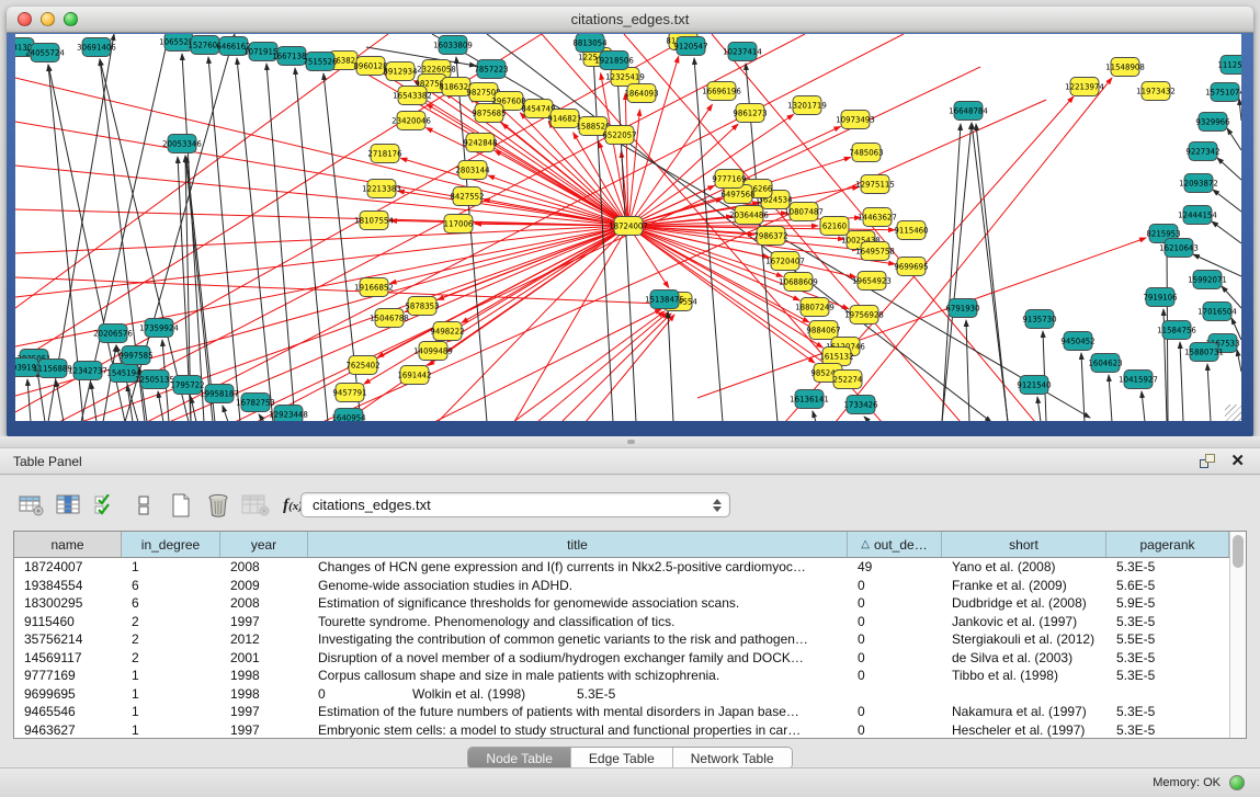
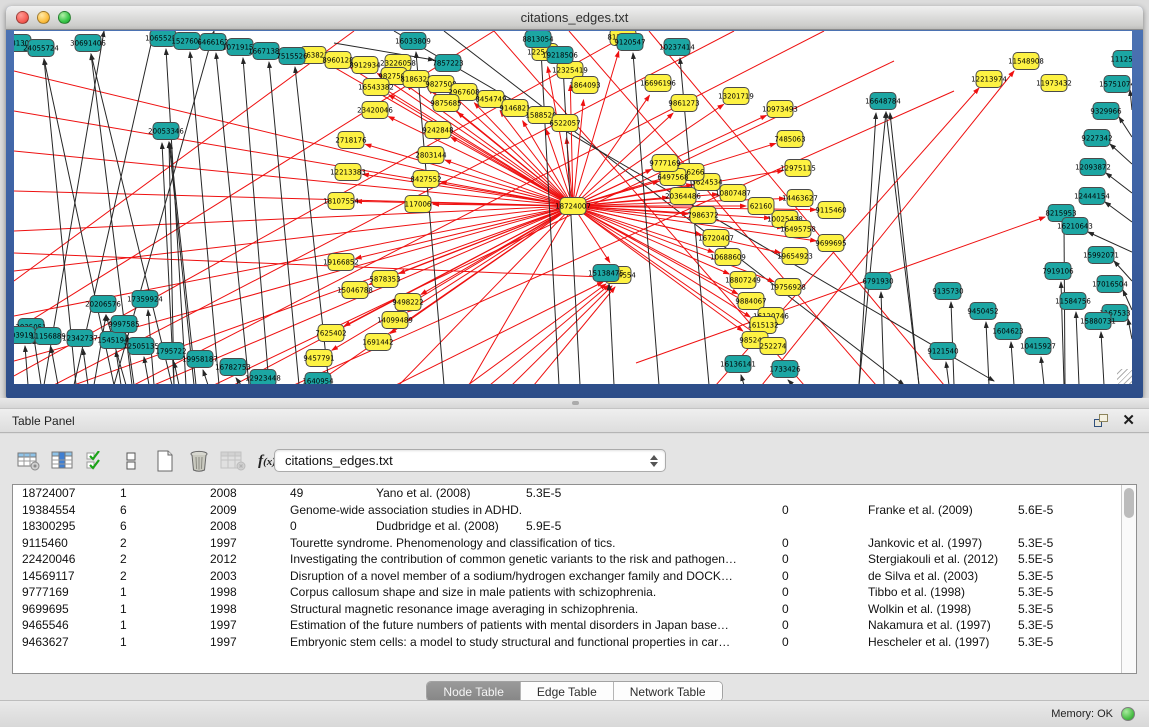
  citations_edges.txt
  8960128
  8912934
  23226058
  98275
  16543382
  818632
  982750
  2967608
  9875685
  845474
  914682
  158852
  6522057
  23420046
  2718176
  9242848
  2803144
  12213383
  8427552
  18107554
  117006
  12325419
  1864093
  16696196
  9861273
  13201719
  10973493
  7485063
  12975115
  14463627
  9115460
  10025438
  16495758
  9699695
  19654923
  62160
  10807487
  3624534
  6497568
  9777169
  20364486
  7986372
  16720407
  10688609
  18807249
  19756928
  9884067
  1615132
  98524
  252274
  19166852
  5878353
  15046788
  9498222
  14099489
  7625402
  1691442
  9457791
  12213974
  11548908
  11973432
  24055724
  30691406
  106552
  152760
  6466162
  1071915
  1667138
  7515526
  16033809
  7857223
  8813054
  19218506
  20053346
  9120547
  10237414
  16648784
  11125
  1575107
  9329966
  9227342
  12093872
  12444154
  8215953
  16210643
  15992071
  17016504
  67533
  03919
  11156889
  12342737
  20206576
  1545194
  9997585
  17359924
  12505135
  1795722
  19958187
  16782753
  12923448
  1640954
  15138475
  16136141
  1733426
  6791930
  9135730
  9450452
  1604623
  10415927
  11584756
  15880731
  7919106
  9121540
  18724007
  Table Panel
  ✕
  f(x
  citations_edges.txt
- name
- in_degree
- year
- title
- △
- out_de…
- short
- pagerank
  18724007
  1
  2008
- Changes of HCN gene expression and I(f) currents in Nkx2.5-positive cardiomyoc…
  49
  Yano et al. (2008)
  5.3E-5
  19384554
  6
  2009
  Genome-wide association studies in ADHD.
  0
  Franke et al. (2009)
  5.6E-5
  18300295
  6
  2008
- Estimation of significance thresholds for genomewide association scans.
  0
  Dudbridge et al. (2008)
  5.9E-5
  9115460
  2
  1997
  Tourette syndrome. Phenomenology and classification of tics.
  0
  Jankovic et al. (1997)
  5.3E-5
- 35756214
+ 22420046
  2
  2012
  Investigating the contribution of common genetic variants to the risk and pathogen…
  0
  Stergiakouli et al. (2012)
  5.5E-5
  14569117
  2
- 2001
+ 2003
  Disruption of a novel member of a sodium/hydrogen exchanger family and DOCK…
  0
  de Silva et al. (2003)
  5.3E-5
  9777169
  1
  1998
  Corpus callosum shape and size in male patients with schizophrenia.
  0
  Tibbo et al. (1998)
  5.3E-5
  9699695
  1
  1998
+ Structural magnetic resonance image averaging in schizophrenia.
  0
  Wolkin et al. (1998)
  5.3E-5
  9465546
  1
  1997
  Estimation of the future numbers of patients with mental disorders in Japan base…
  0
  Nakamura et al. (1997)
  5.3E-5
  9463627
  1
  1997
  Embryonic stem cells: a model to study structural and functional properties in car…
  0
  Hescheler et al. (1997)
  5.3E-5
  Node Table
  Edge Table
  Network Table
  Memory: OK
